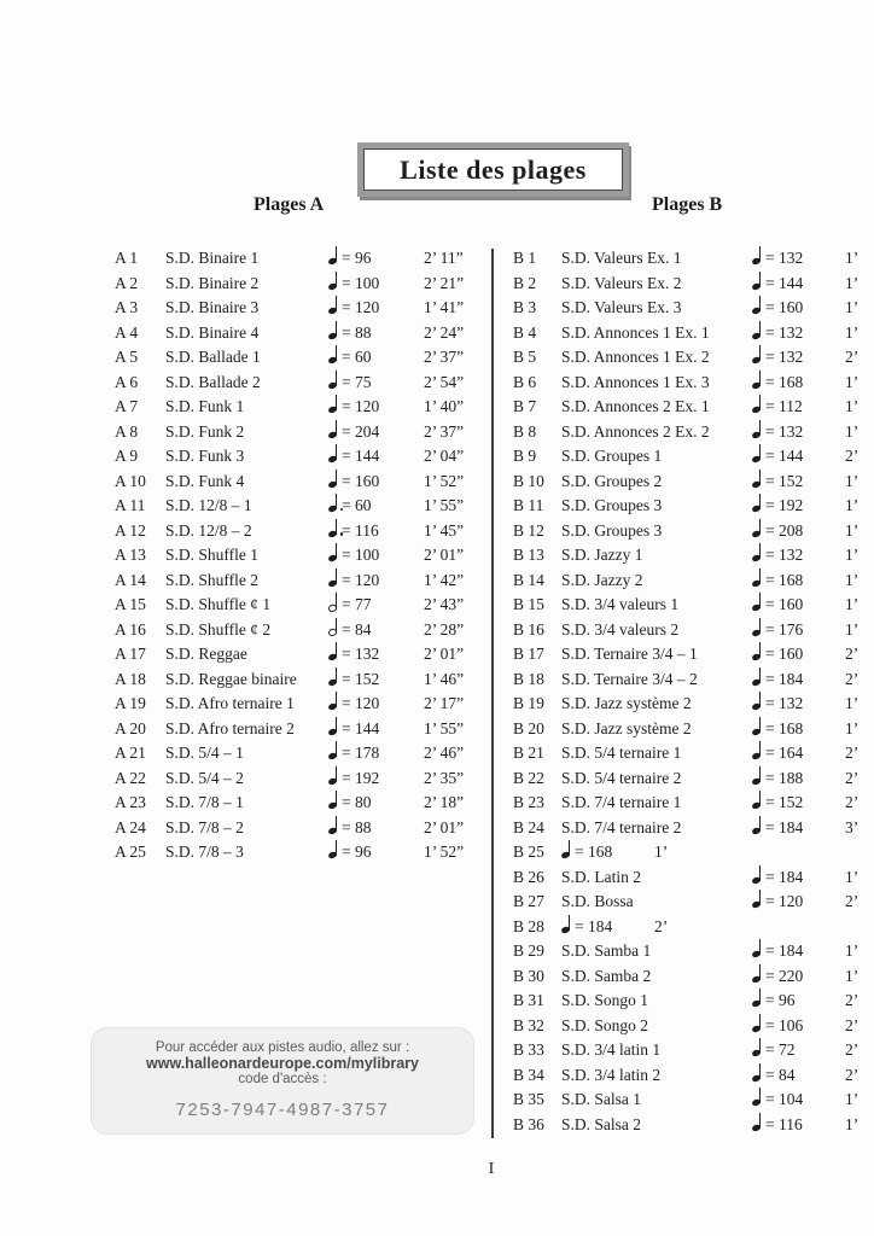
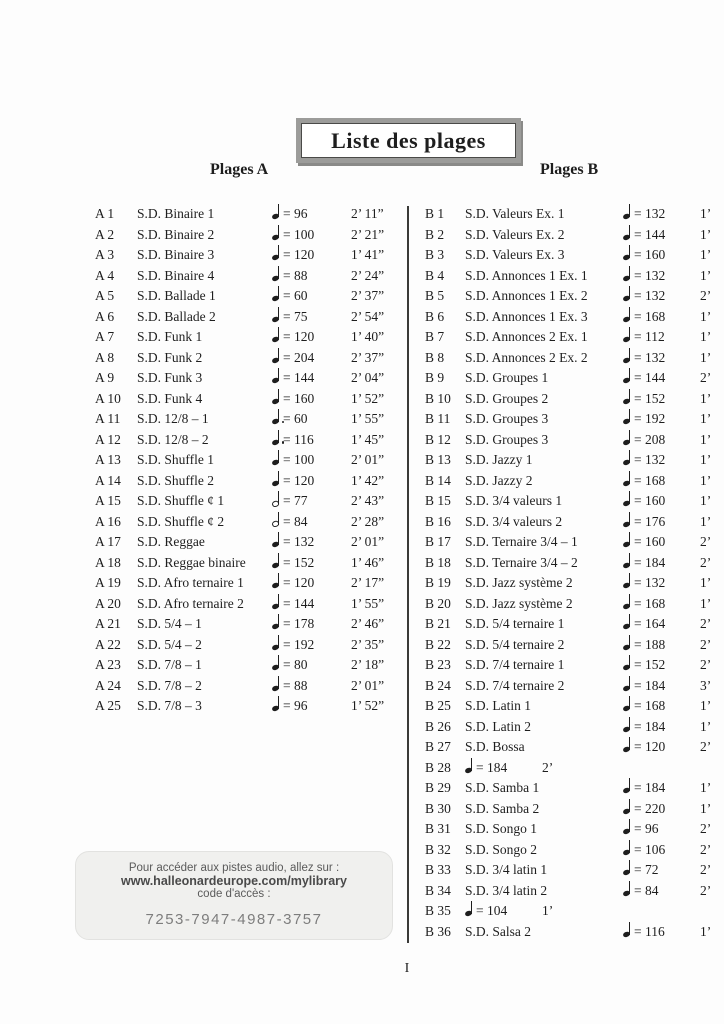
  Liste des plages
  Plages A
  Plages B
  A 1
  S.D. Binaire 1
  = 96
  2’ 11”
  A 2
  S.D. Binaire 2
  = 100
  2’ 21”
  A 3
  S.D. Binaire 3
  = 120
  1’ 41”
  A 4
  S.D. Binaire 4
  = 88
  2’ 24”
  A 5
  S.D. Ballade 1
  = 60
  2’ 37”
  A 6
  S.D. Ballade 2
  = 75
  2’ 54”
  A 7
  S.D. Funk 1
  = 120
  1’ 40”
  A 8
  S.D. Funk 2
  = 204
  2’ 37”
  A 9
  S.D. Funk 3
  = 144
  2’ 04”
  A 10
  S.D. Funk 4
  = 160
  1’ 52”
  A 11
  S.D. 12/8 – 1
  = 60
  1’ 55”
  A 12
  S.D. 12/8 – 2
  = 116
  1’ 45”
  A 13
  S.D. Shuffle 1
  = 100
  2’ 01”
  A 14
  S.D. Shuffle 2
  = 120
  1’ 42”
  A 15
  S.D. Shuffle ¢ 1
  = 77
  2’ 43”
  A 16
  S.D. Shuffle ¢ 2
  = 84
  2’ 28”
  A 17
  S.D. Reggae
  = 132
  2’ 01”
  A 18
  S.D. Reggae binaire
  = 152
  1’ 46”
  A 19
  S.D. Afro ternaire 1
  = 120
  2’ 17”
  A 20
  S.D. Afro ternaire 2
  = 144
  1’ 55”
  A 21
  S.D. 5/4 – 1
  = 178
  2’ 46”
  A 22
  S.D. 5/4 – 2
  = 192
  2’ 35”
  A 23
  S.D. 7/8 – 1
  = 80
  2’ 18”
  A 24
  S.D. 7/8 – 2
  = 88
  2’ 01”
  A 25
  S.D. 7/8 – 3
  = 96
  1’ 52”
  B 1
  S.D. Valeurs Ex. 1
  = 132
  1’
  B 2
  S.D. Valeurs Ex. 2
  = 144
  1’
  B 3
  S.D. Valeurs Ex. 3
  = 160
  1’
  B 4
  S.D. Annonces 1 Ex. 1
  = 132
  1’
  B 5
  S.D. Annonces 1 Ex. 2
  = 132
  2’
  B 6
  S.D. Annonces 1 Ex. 3
  = 168
  1’
  B 7
  S.D. Annonces 2 Ex. 1
  = 112
  1’
  B 8
  S.D. Annonces 2 Ex. 2
  = 132
  1’
  B 9
  S.D. Groupes 1
  = 144
  2’
  B 10
  S.D. Groupes 2
  = 152
  1’
  B 11
  S.D. Groupes 3
  = 192
  1’
  B 12
  S.D. Groupes 3
  = 208
  1’
  B 13
  S.D. Jazzy 1
  = 132
  1’
  B 14
  S.D. Jazzy 2
  = 168
  1’
  B 15
  S.D. 3/4 valeurs 1
  = 160
  1’
  B 16
  S.D. 3/4 valeurs 2
  = 176
  1’
  B 17
  S.D. Ternaire 3/4 – 1
  = 160
  2’
  B 18
  S.D. Ternaire 3/4 – 2
  = 184
  2’
  B 19
  S.D. Jazz système 2
  = 132
  1’
  B 20
  S.D. Jazz système 2
  = 168
  1’
  B 21
  S.D. 5/4 ternaire 1
  = 164
  2’
  B 22
  S.D. 5/4 ternaire 2
  = 188
  2’
  B 23
  S.D. 7/4 ternaire 1
  = 152
  2’
  B 24
  S.D. 7/4 ternaire 2
  = 184
  3’
  B 25
+ S.D. Latin 1
  = 168
  1’
  B 26
  S.D. Latin 2
  = 184
  1’
  B 27
  S.D. Bossa
  = 120
  2’
  B 28
  = 184
  2’
  B 29
  S.D. Samba 1
  = 184
  1’
  B 30
  S.D. Samba 2
  = 220
  1’
  B 31
  S.D. Songo 1
  = 96
  2’
  B 32
  S.D. Songo 2
  = 106
  2’
  B 33
  S.D. 3/4 latin 1
  = 72
  2’
  B 34
  S.D. 3/4 latin 2
  = 84
  2’
  B 35
- S.D. Salsa 1
  = 104
  1’
  B 36
  S.D. Salsa 2
  = 116
  1’
  Pour accéder aux pistes audio, allez sur :
  www.halleonardeurope.com/mylibrary
  code d'accès :
  7253-7947-4987-3757
  I
